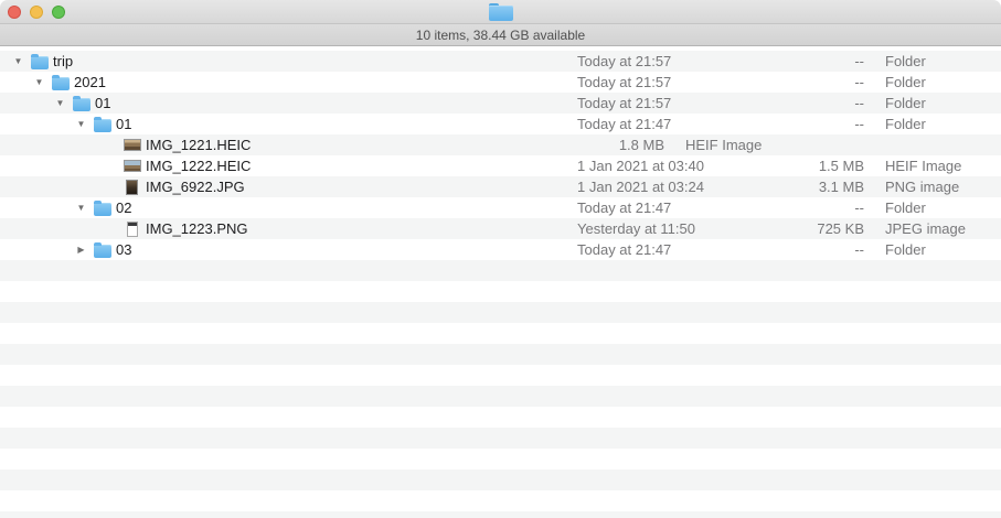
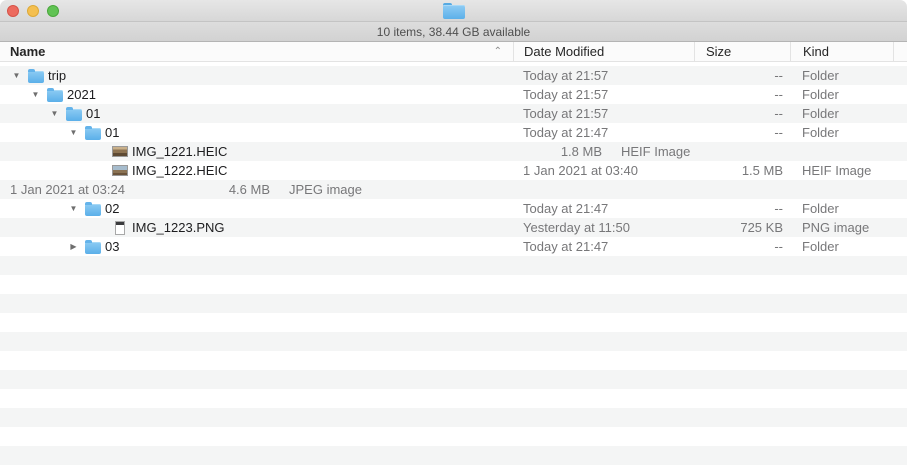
  10 items, 38.44 GB available
+ Name
+ ⌃
+ Date Modified
+ Size
+ Kind
  ▼
  trip
  Today at 21:57
  --
  Folder
  ▼
  2021
  Today at 21:57
  --
  Folder
  ▼
  01
  Today at 21:57
  --
  Folder
  ▼
  01
  Today at 21:47
  --
  Folder
  IMG_1221.HEIC
  1.8 MB
  HEIF Image
  IMG_1222.HEIC
  1 Jan 2021 at 03:40
  1.5 MB
  HEIF Image
- IMG_6922.JPG
  1 Jan 2021 at 03:24
- 3.1 MB
+ 4.6 MB
- PNG image
+ JPEG image
  ▼
  02
  Today at 21:47
  --
  Folder
  IMG_1223.PNG
  Yesterday at 11:50
  725 KB
- JPEG image
+ PNG image
  ▶
  03
  Today at 21:47
  --
  Folder
